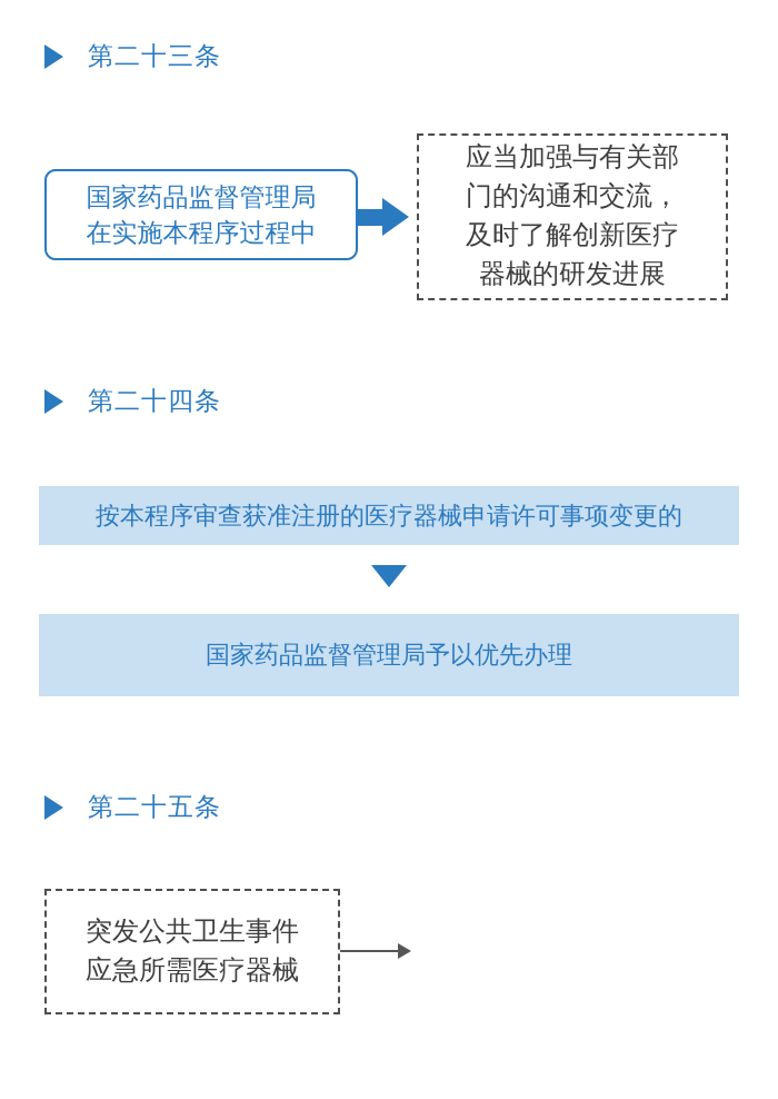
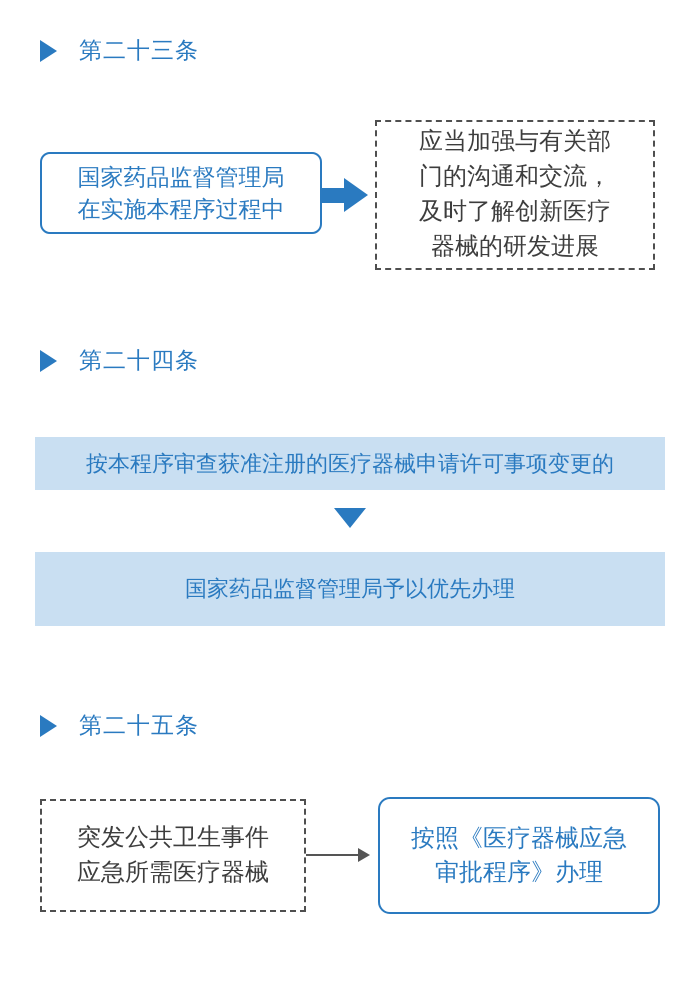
  第二十三条
  国家药品监督管理局
  在实施本程序过程中
  应当加强与有关部
  门的沟通和交流，
  及时了解创新医疗
  器械的研发进展
  第二十四条
  按本程序审查获准注册的医疗器械申请许可事项变更的
  国家药品监督管理局予以优先办理
  第二十五条
  突发公共卫生事件
  应急所需医疗器械
+ 按照《医疗器械应急
+ 审批程序》办理
